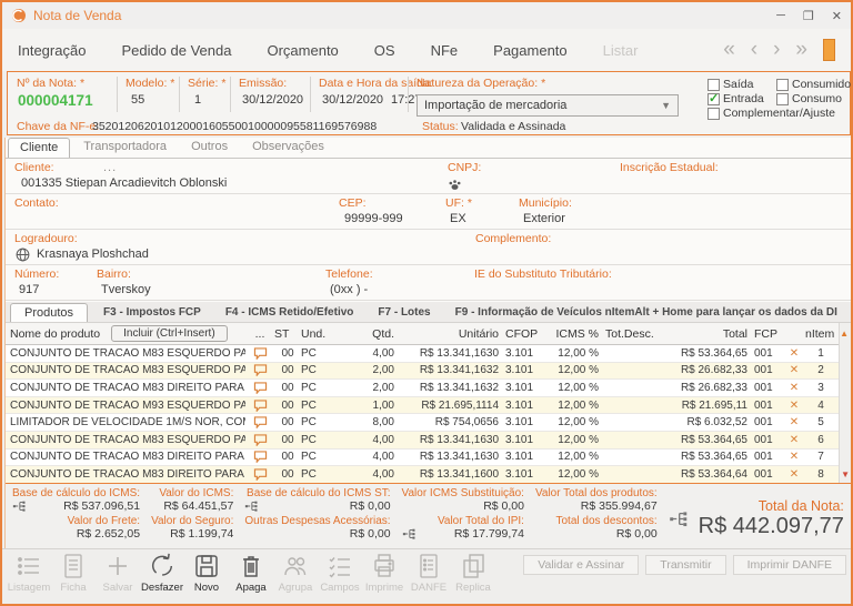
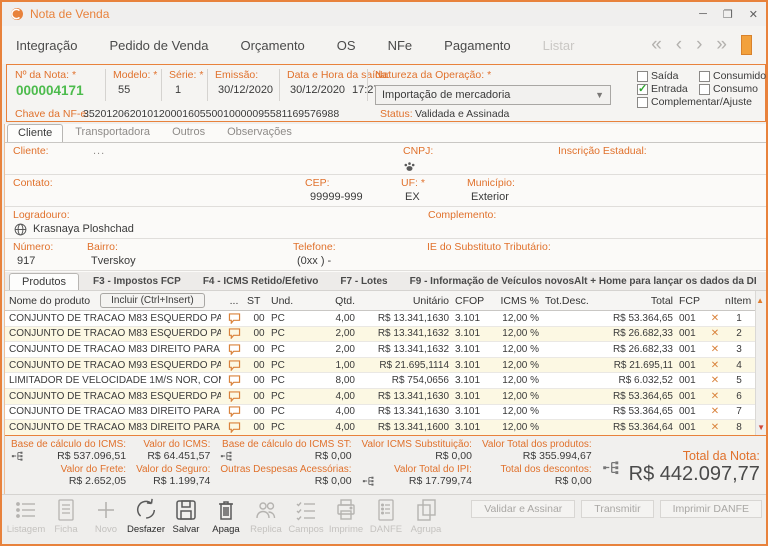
  Nota de Venda
  ─
  ❐
  ✕
  Integração
  Pedido de Venda
  Orçamento
  OS
  NFe
  Pagamento
  Listar
  «
  ‹
  ›
  »
  Nº da Nota: *
  000004171
  Modelo: *
  55
  Série: *
  1
  Emissão:
  30/12/2020
  Data e Hora da saída:
  30/12/2020
  17:2
  Natureza da Operação: *
  Importação de mercadoria
  ▼
  Saída
  Consumido
  Entrada
  Consumo
  Complementar/Ajuste
  Chave da NF-e:
  35201206201012000160550010000095581169576988
  Status:
  Validada e Assinada
  Cliente
  Transportadora
  Outros
  Observações
  Cliente:
  ...
- 001335 Stiepan Arcadievitch Oblonski
  CNPJ:
  Inscrição Estadual:
  Contato:
  CEP:
  99999-999
  UF: *
  EX
  Município:
  Exterior
  Logradouro:
  Krasnaya Ploshchad
  Complemento:
  Número:
  917
  Bairro:
  Tverskoy
  Telefone:
  (0xx ) -
  IE do Substituto Tributário:
  Produtos
  F3 - Impostos FCP
  F4 - ICMS Retido/Efetivo
  F7 - Lotes
- F9 - Informação de Veículos nItem
+ F9 - Informação de Veículos novos
  Alt + Home para lançar os dados da DI
  Nome do produto
  Incluir (Ctrl+Insert)
  ...
  ST
  Und.
  Qtd.
  Unitário
  CFOP
  ICMS %
  Tot.Desc.
  Total
  FCP
  nItem
  CONJUNTO DE TRACAO M83 ESQUERDO PA
  00
  PC
  4,00
  R$ 13.341,1630
  3.101
  12,00 %
  R$ 53.364,65
  001
  ✕
  1
  CONJUNTO DE TRACAO M83 ESQUERDO PA
  00
  PC
  2,00
  R$ 13.341,1632
  3.101
  12,00 %
  R$ 26.682,33
  001
  ✕
  2
  CONJUNTO DE TRACAO M83 DIREITO PARA
  00
  PC
  2,00
  R$ 13.341,1632
  3.101
  12,00 %
  R$ 26.682,33
  001
  ✕
  3
  CONJUNTO DE TRACAO M93 ESQUERDO PA
  00
  PC
  1,00
  R$ 21.695,1114
  3.101
  12,00 %
  R$ 21.695,11
  001
  ✕
  4
  LIMITADOR DE VELOCIDADE 1M/S NOR, CO
  00
  PC
  8,00
  R$ 754,0656
  3.101
  12,00 %
  R$ 6.032,52
  001
  ✕
  5
  CONJUNTO DE TRACAO M83 ESQUERDO PA
  00
  PC
  4,00
  R$ 13.341,1630
  3.101
  12,00 %
  R$ 53.364,65
  001
  ✕
  6
  CONJUNTO DE TRACAO M83 DIREITO PARA
  00
  PC
  4,00
  R$ 13.341,1630
  3.101
  12,00 %
  R$ 53.364,65
  001
  ✕
  7
  CONJUNTO DE TRACAO M83 DIREITO PARA
  00
  PC
  4,00
  R$ 13.341,1600
  3.101
  12,00 %
  R$ 53.364,64
  001
  ✕
  8
  ▲
  ▼
  Base de cálculo do ICMS:
  R$ 537.096,51
  Valor do Frete:
  R$ 2.652,05
  Valor do ICMS:
  R$ 64.451,57
  Valor do Seguro:
  R$ 1.199,74
  Base de cálculo do ICMS ST:
  R$ 0,00
  Outras Despesas Acessórias:
  R$ 0,00
  Valor ICMS Substituição:
  R$ 0,00
  Valor Total do IPI:
  R$ 17.799,74
  Valor Total dos produtos:
  R$ 355.994,67
  Total dos descontos:
  R$ 0,00
  Total da Nota:
  R$ 442.097,77
  Listagem
  Ficha
- Salvar
+ Novo
  Desfazer
- Novo
+ Salvar
  Apaga
- Agrupa
+ Replica
  Campos
  Imprime
  DANFE
- Replica
+ Agrupa
  Validar e Assinar
  Transmitir
  Imprimir DANFE
